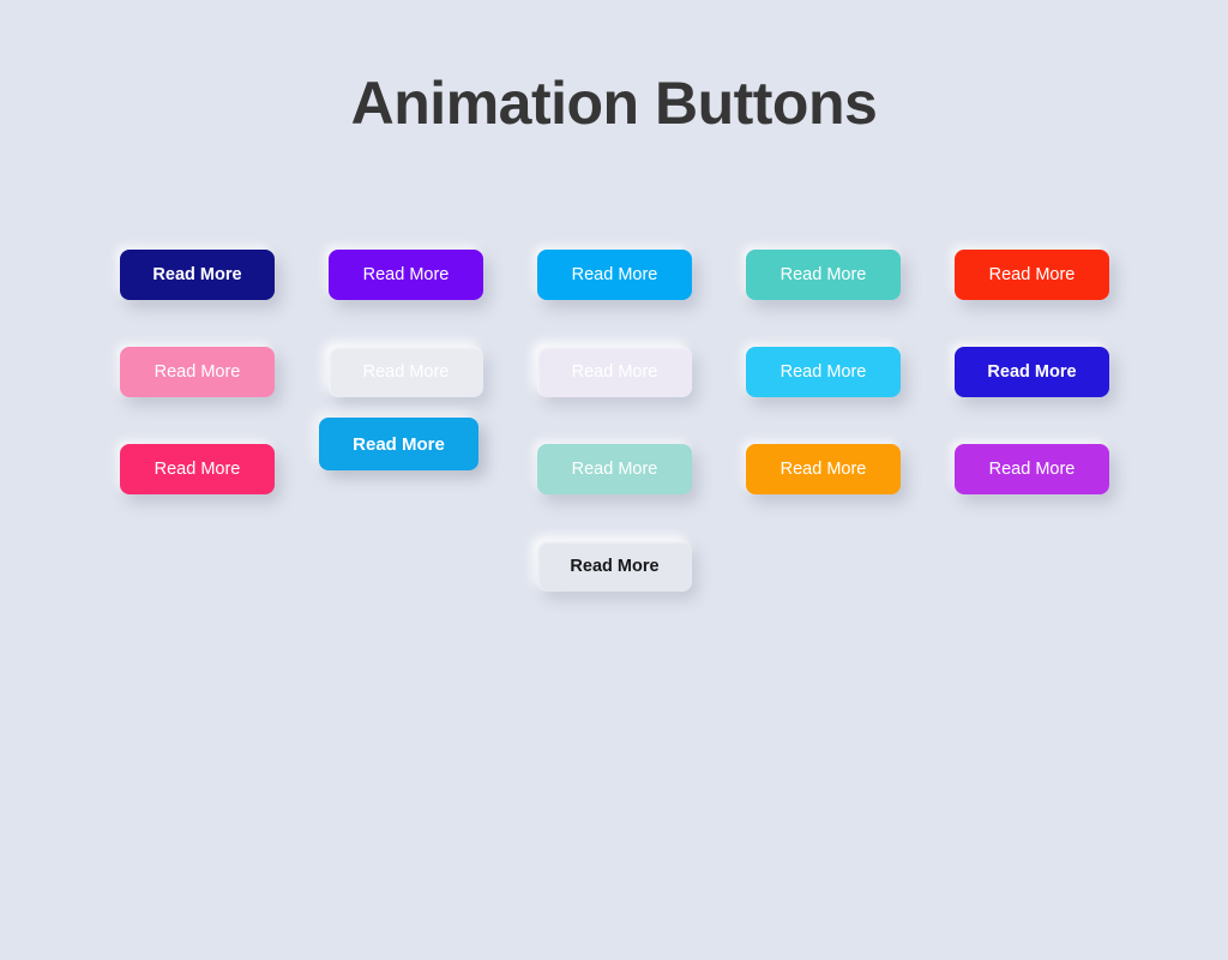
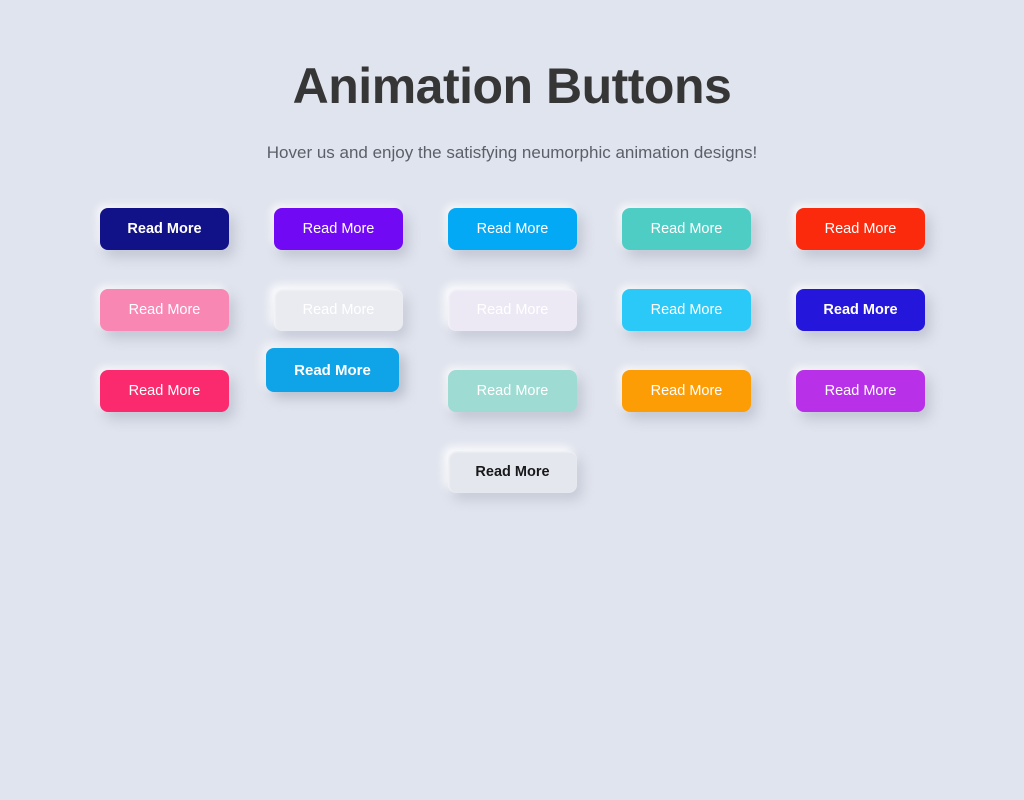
  Animation Buttons
+ Hover us and enjoy the satisfying neumorphic animation designs!
  Read More
  Read More
  Read More
  Read More
  Read More
  Read More
  Read More
  Read More
  Read More
  Read More
  Read More
  Read More
  Read More
  Read More
